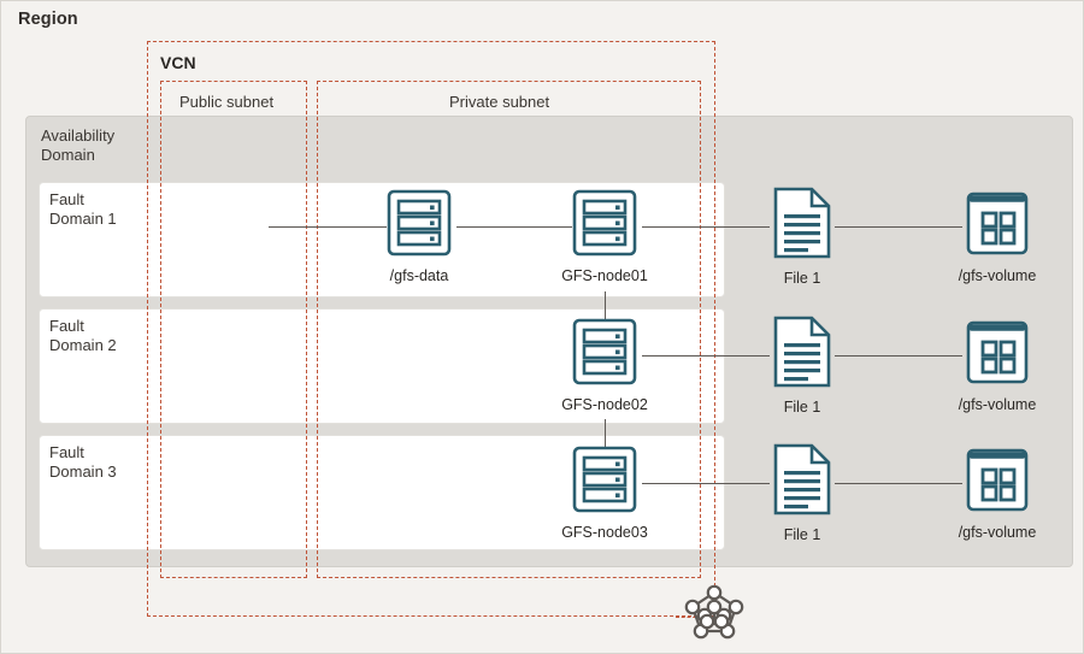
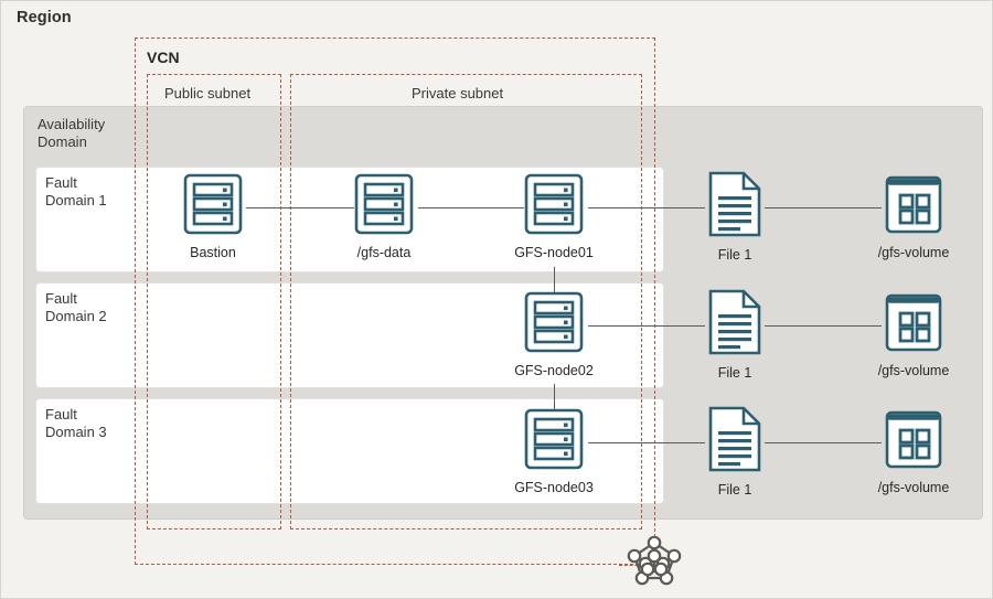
  Region
  Availability
  Domain
  Fault
  Domain 1
  Fault
  Domain 2
  Fault
  Domain 3
  VCN
  Public subnet
  Private subnet
+ Bastion
  /gfs-data
  GFS-node01
  GFS-node02
  GFS-node03
  File 1
  File 1
  File 1
  /gfs-volume
  /gfs-volume
  /gfs-volume
